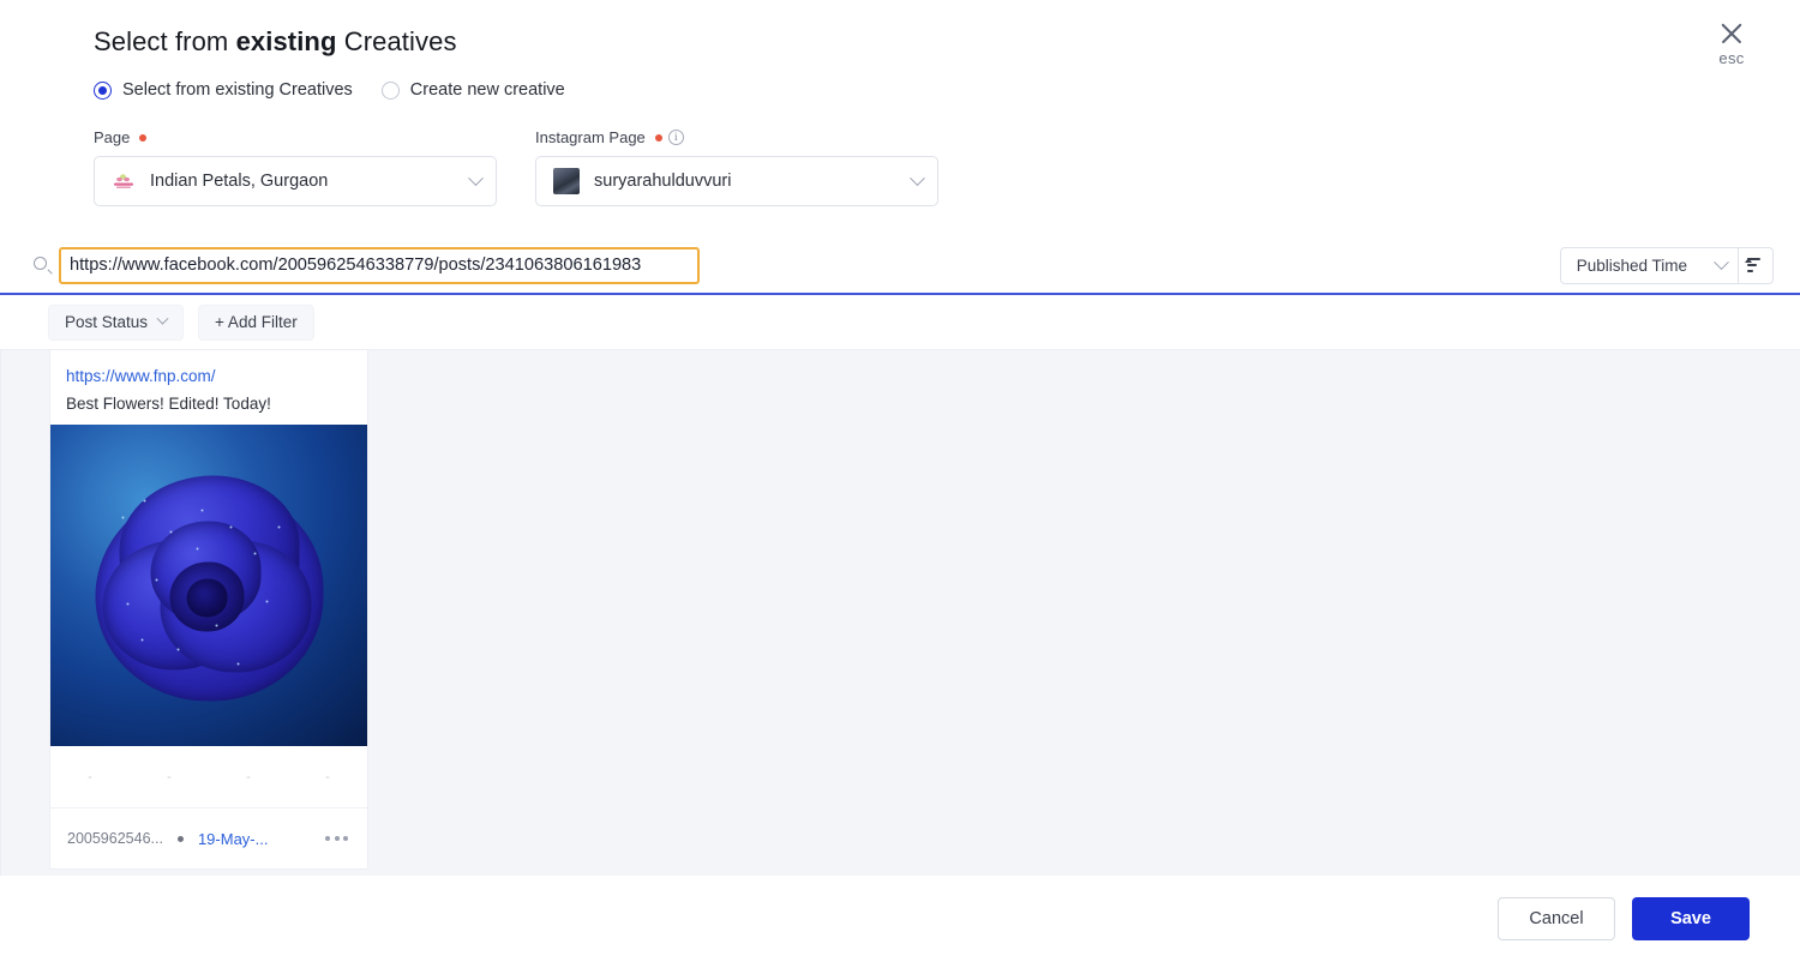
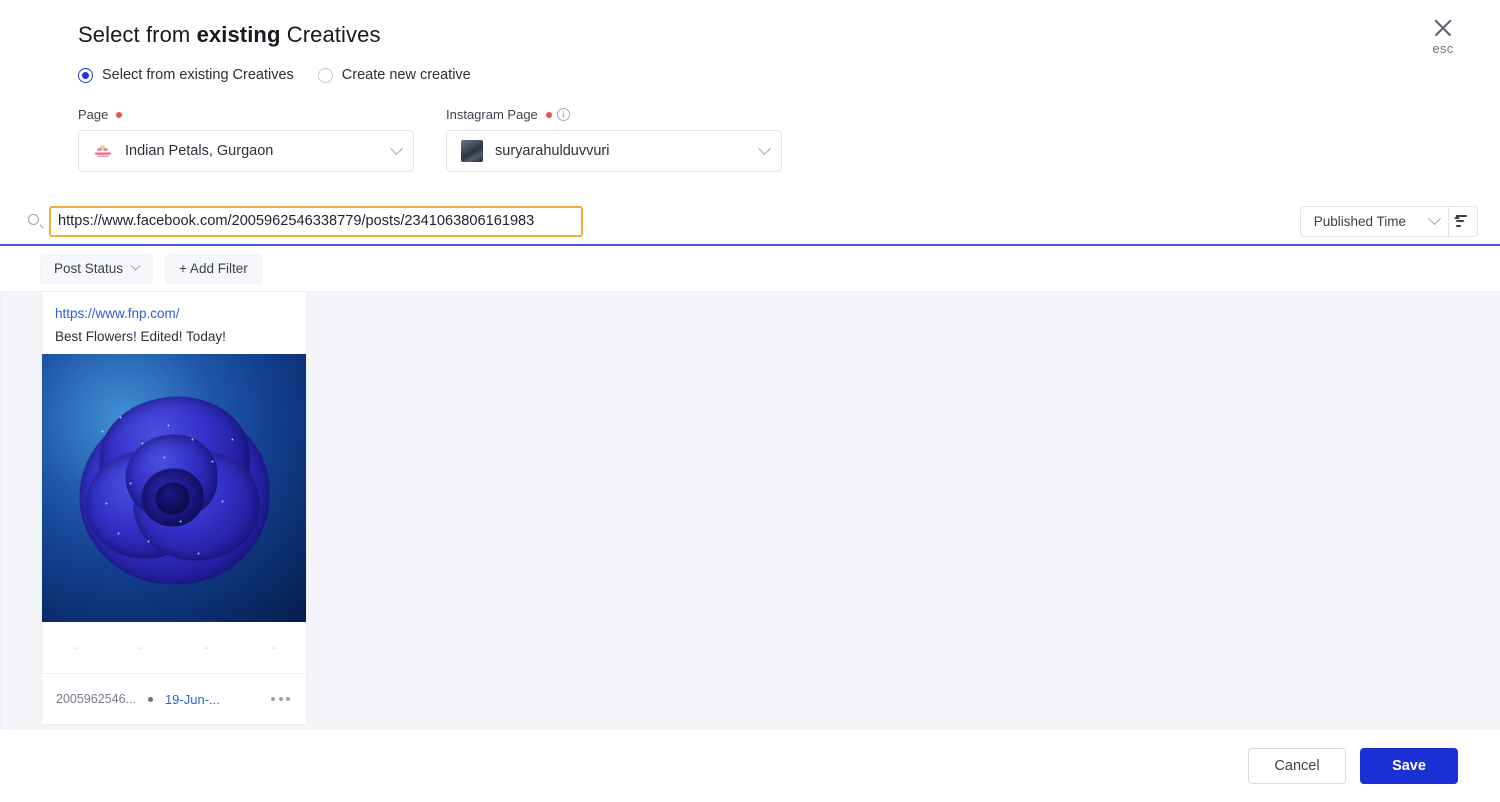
  Select from existing Creatives
  Select from existing Creatives
  Create new creative
  esc
  Page
  Indian Petals, Gurgaon
  Instagram Page
  i
  suryarahulduvvuri
  https://www.facebook.com/2005962546338779/posts/2341063806161983
  Published Time
  Post Status
  + Add Filter
  https://www.fnp.com/
  Best Flowers! Edited! Today!
  -
  -
  -
  -
  2005962546...
- 19-May-...
+ 19-Jun-...
  Cancel
  Save
